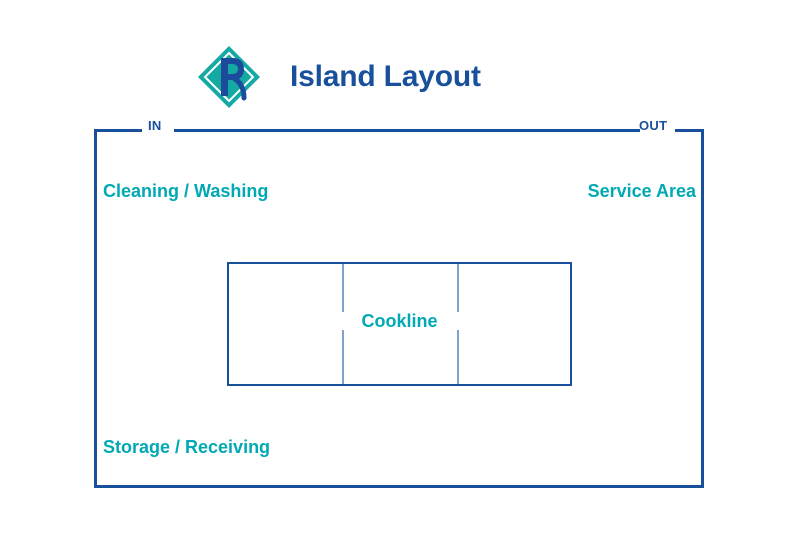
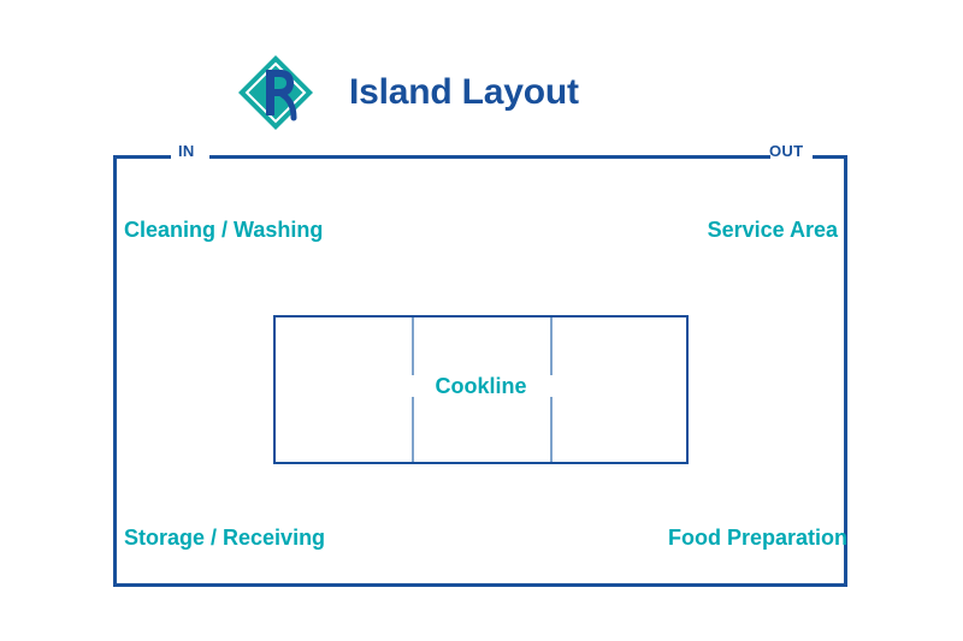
  Island Layout
  IN
  OUT
  Cleaning / Washing
  Service Area
  Storage / Receiving
+ Food Preparation
  Cookline
